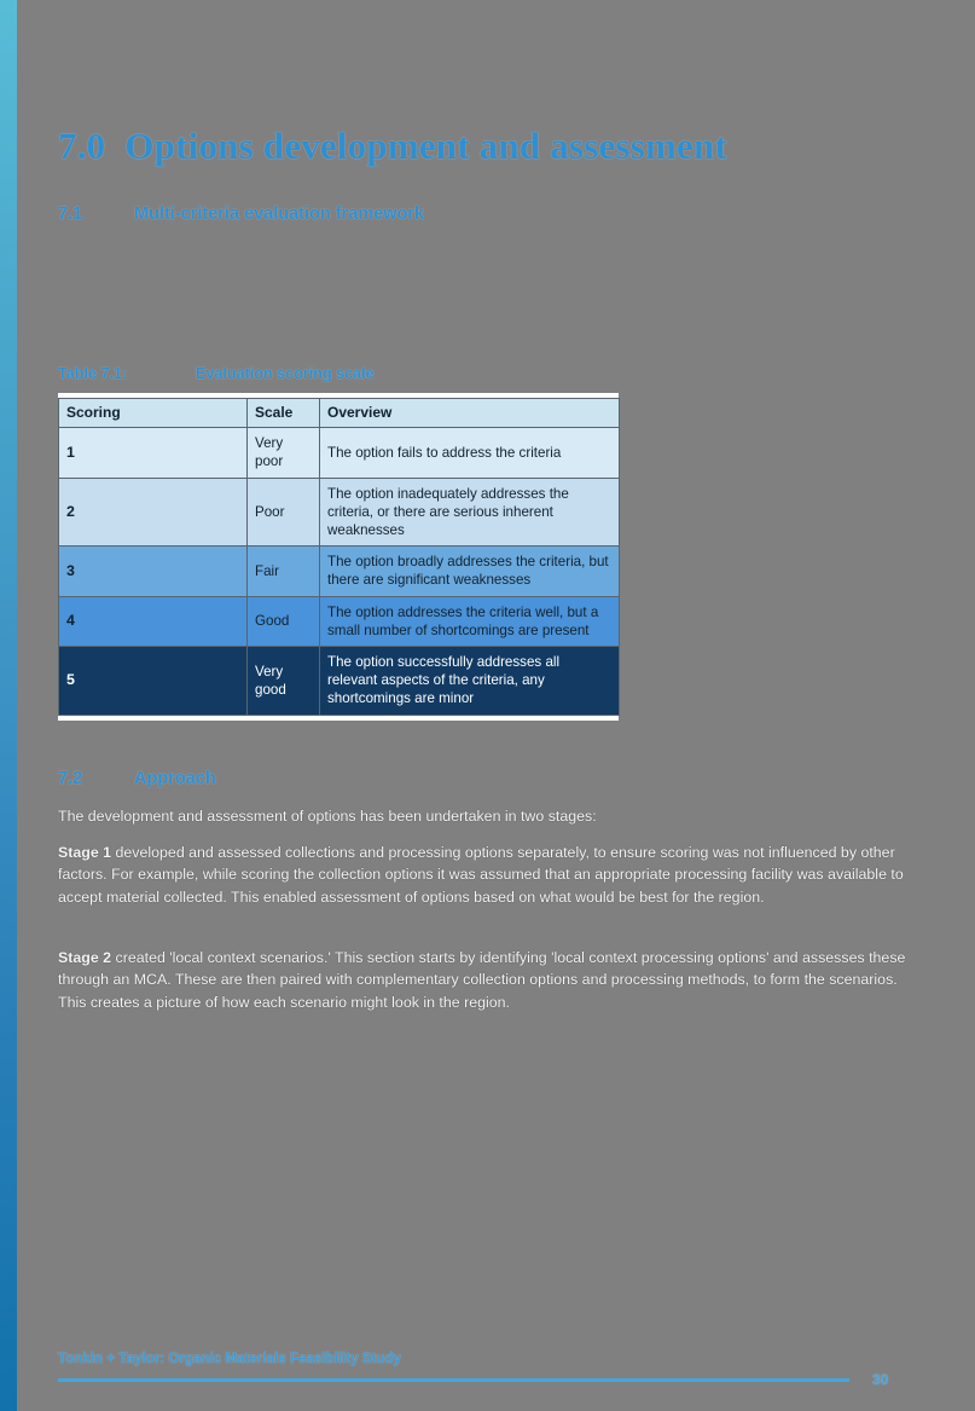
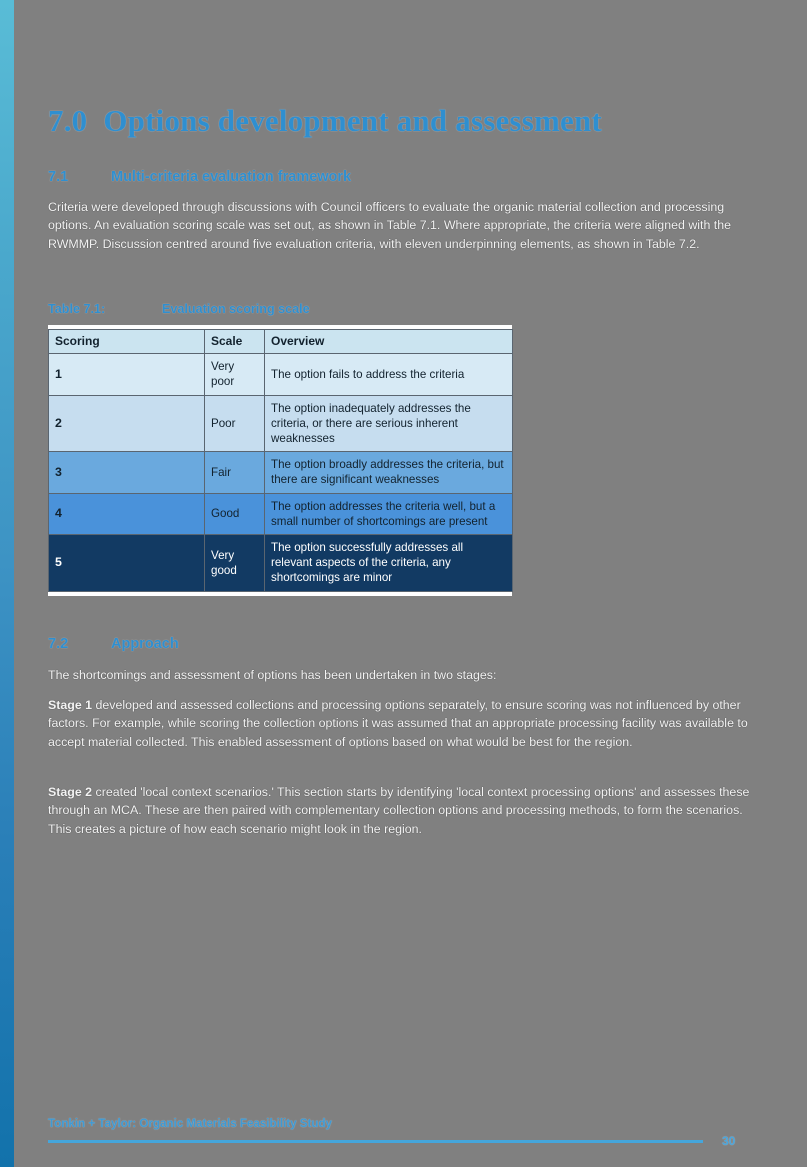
  7.0 Options development and assessment
  7.1 Multi-criteria evaluation framework
+ Criteria were developed through discussions with Council officers to evaluate the organic material collection and processing options. An evaluation scoring scale was set out, as shown in Table 7.1. Where appropriate, the criteria were aligned with the RWMMP. Discussion centred around five evaluation criteria, with eleven underpinning elements, as shown in Table 7.2.
  Table 7.1: Evaluation scoring scale
  Scoring	Scale	Overview
  1	Very poor	The option fails to address the criteria
  2	Poor	The option inadequately addresses the criteria, or there are serious inherent weaknesses
  3	Fair	The option broadly addresses the criteria, but there are significant weaknesses
  4	Good	The option addresses the criteria well, but a small number of shortcomings are present
  5	Very good	The option successfully addresses all relevant aspects of the criteria, any shortcomings are minor
  7.2 Approach
- The development and assessment of options has been undertaken in two stages:
+ The shortcomings and assessment of options has been undertaken in two stages:
  Stage 1 developed and assessed collections and processing options separately, to ensure scoring was not influenced by other factors. For example, while scoring the collection options it was assumed that an appropriate processing facility was available to accept material collected. This enabled assessment of options based on what would be best for the region.
  Stage 2 created 'local context scenarios.' This section starts by identifying 'local context processing options' and assesses these through an MCA. These are then paired with complementary collection options and processing methods, to form the scenarios. This creates a picture of how each scenario might look in the region.
  Tonkin + Taylor: Organic Materials Feasibility Study
  30
